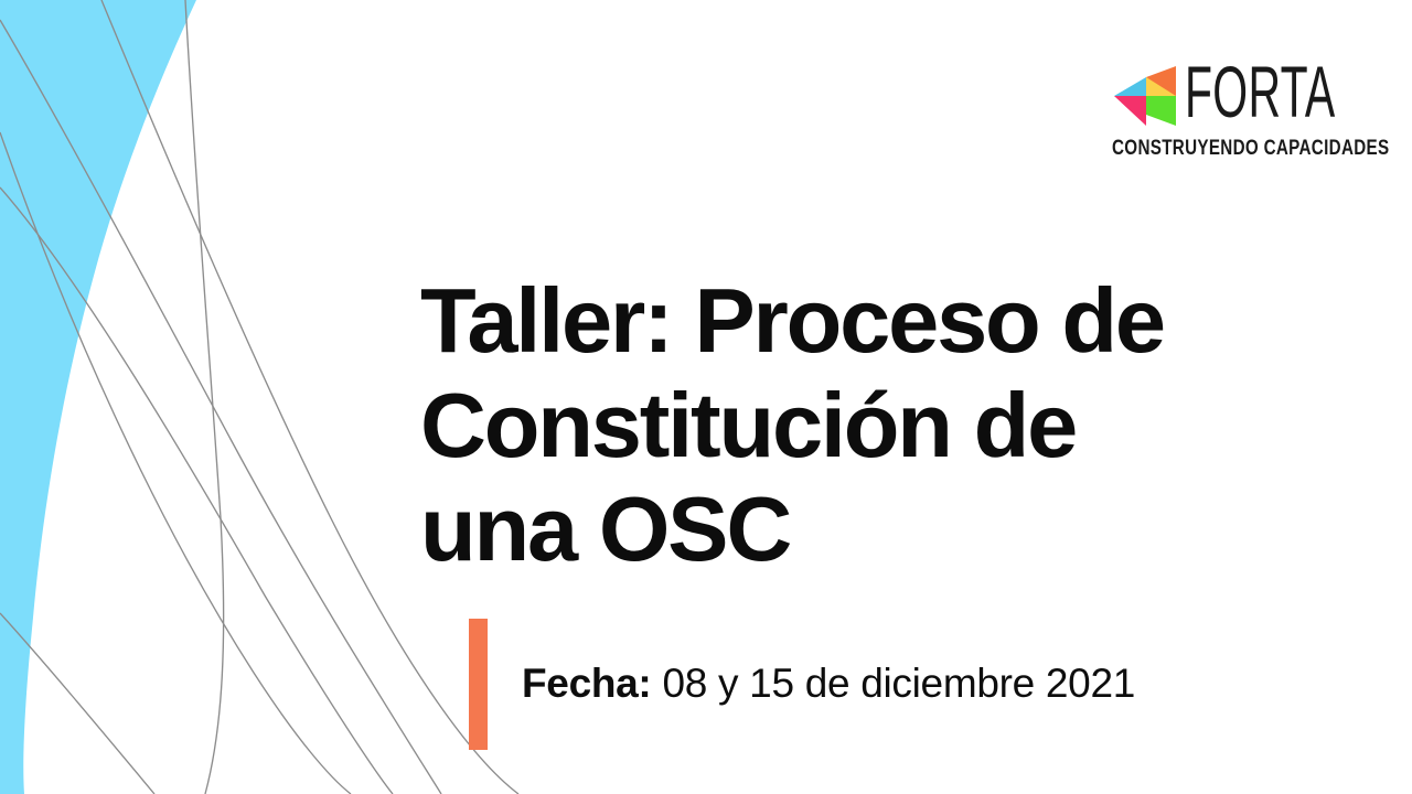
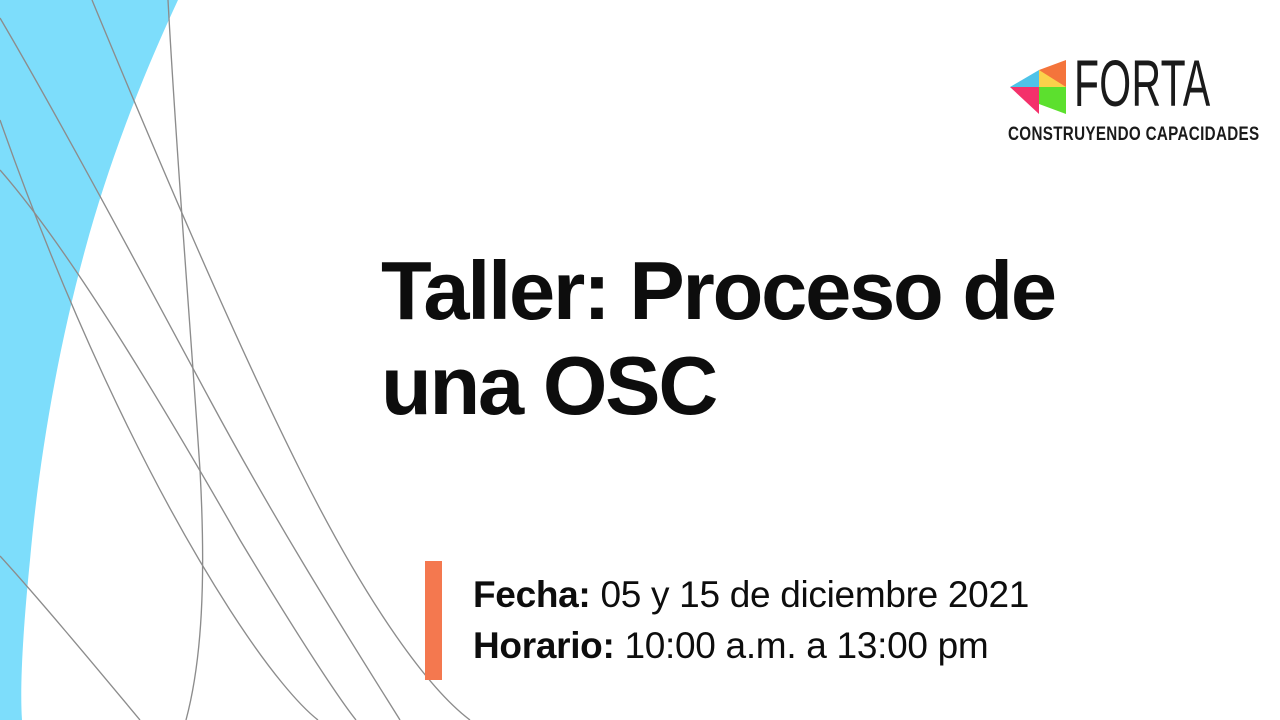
  FORTA
  CONSTRUYENDO CAPACIDADES
  Taller: Proceso de
- Constitución de
  una OSC
- Fecha: 08 y 15 de diciembre 2021
+ Fecha: 05 y 15 de diciembre 2021
+ Horario: 10:00 a.m. a 13:00 pm
